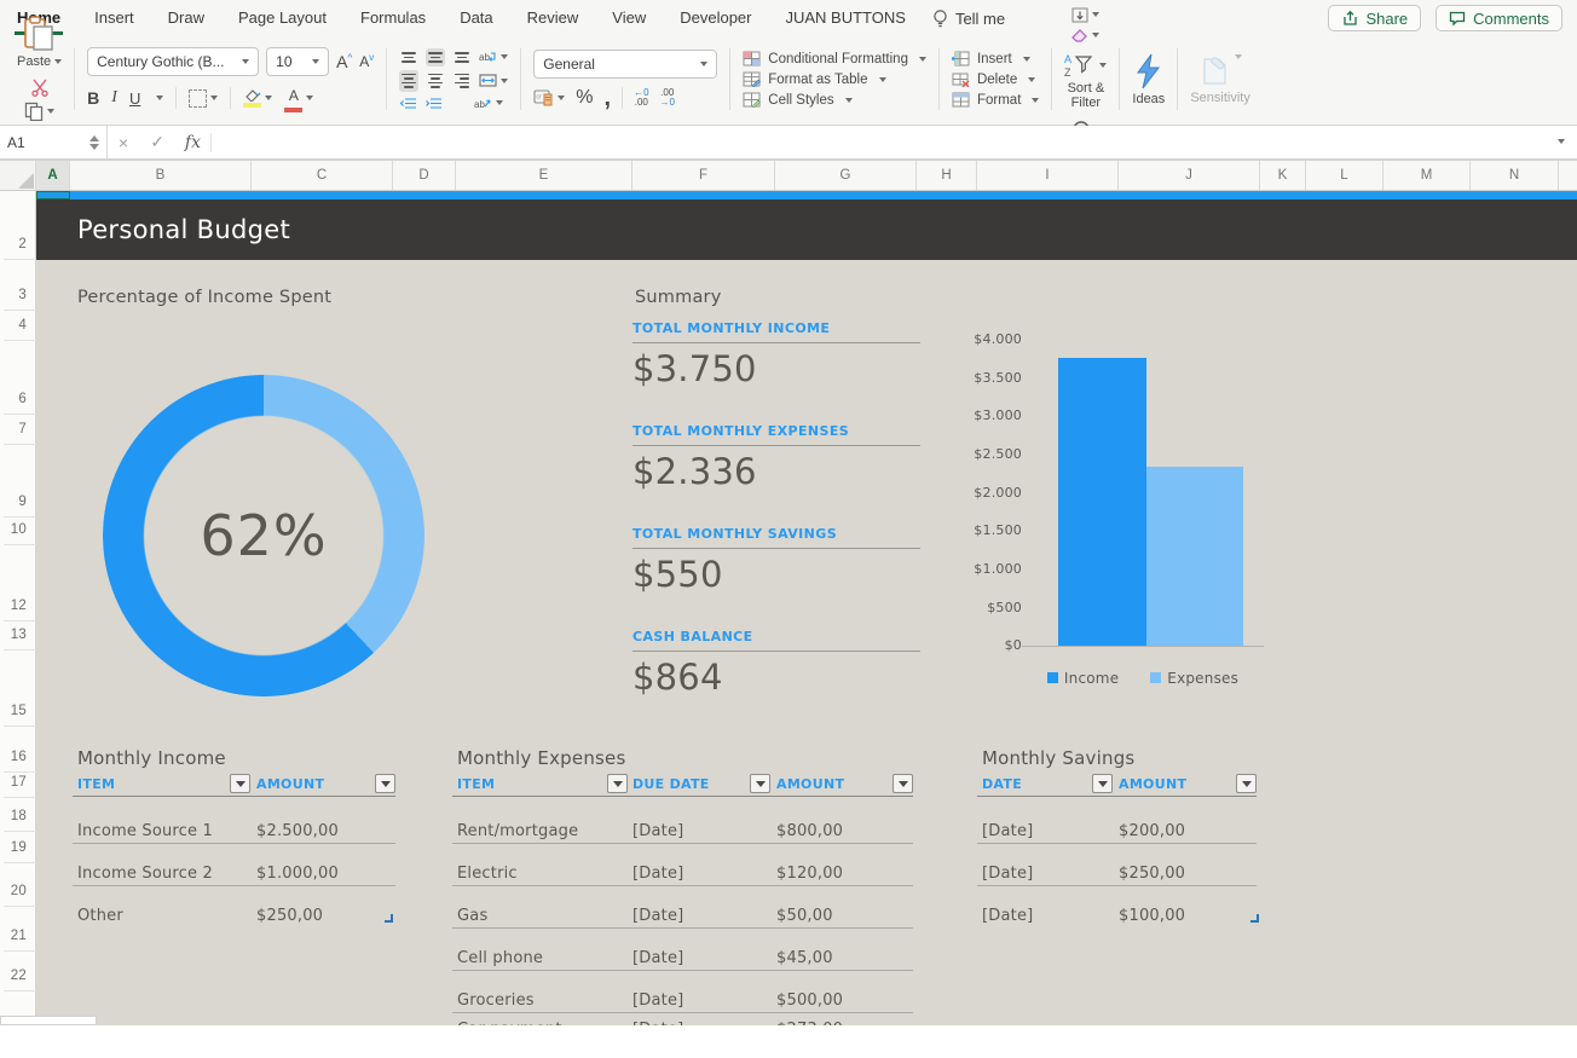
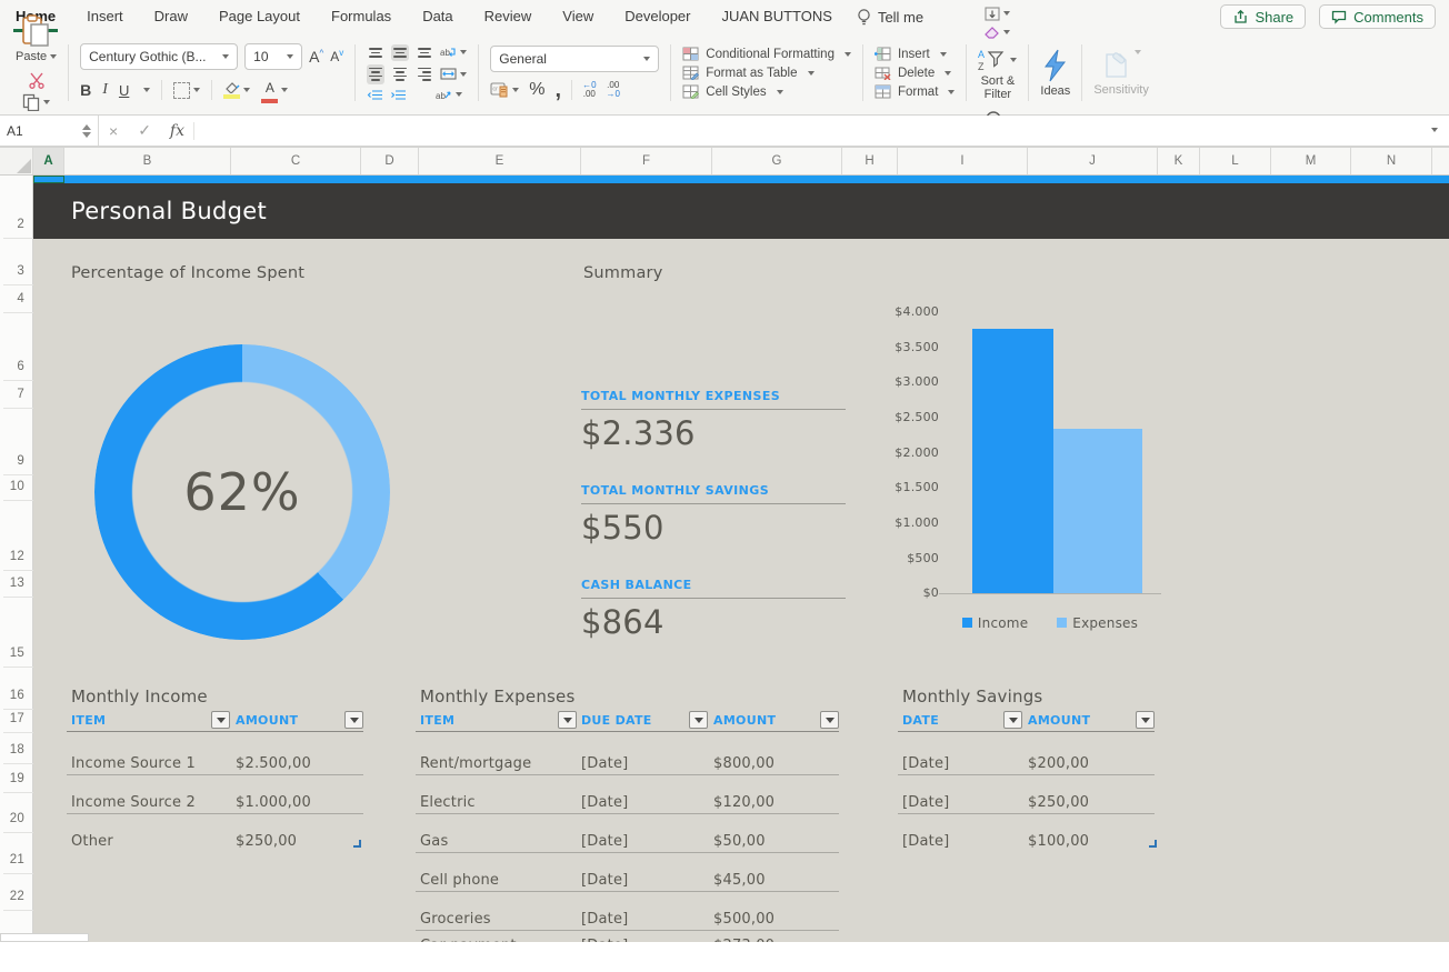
  Hme
  Insert
  Draw
  Page Layout
  Formulas
  Data
  Review
  View
  Developer
  JUAN BUTTONS
  Tell me
  Share
  Comments
  Paste
  Century Gothic (B...
  10
  A^
  Av
  B
  I
  U
  A
  ab
  ab
  General
  %
  ,
  ←0
  .00
  .00
  →0
  Conditional Formatting
  Format as Table
  Cell Styles
  Insert
  Delete
  Format
  A
  Z
  Sort &
  Filter
  Ideas
  Sensitivity
  A1
  ×
  ✓
  fx
  A
  B
  C
  D
  E
  F
  G
  H
  I
  J
  K
  L
  M
  N
  2
  3
  4
  6
  7
  9
  10
  12
  13
  15
  16
  17
  18
  19
  20
  21
  22
  Personal Budget
  Percentage of Income Spent
  Summary
  62%
- TOTAL MONTHLY INCOME
- $3.750
  TOTAL MONTHLY EXPENSES
  $2.336
  TOTAL MONTHLY SAVINGS
  $550
  CASH BALANCE
  $864
  $4.000
  $3.500
  $3.000
  $2.500
  $2.000
  $1.500
  $1.000
  $500
  $0
  Income
  Expenses
  Monthly Income
  ITEM
  AMOUNT
  Income Source 1
  $2.500,00
  Income Source 2
  $1.000,00
  Other
  $250,00
  Monthly Expenses
  ITEM
  DUE DATE
  AMOUNT
  Rent/mortgage
  [Date]
  $800,00
  Electric
  [Date]
  $120,00
  Gas
  [Date]
  $50,00
  Cell phone
  [Date]
  $45,00
  Groceries
  [Date]
  $500,00
  Monthly Savings
  DATE
  AMOUNT
  [Date]
  $200,00
  [Date]
  $250,00
  [Date]
  $100,00
